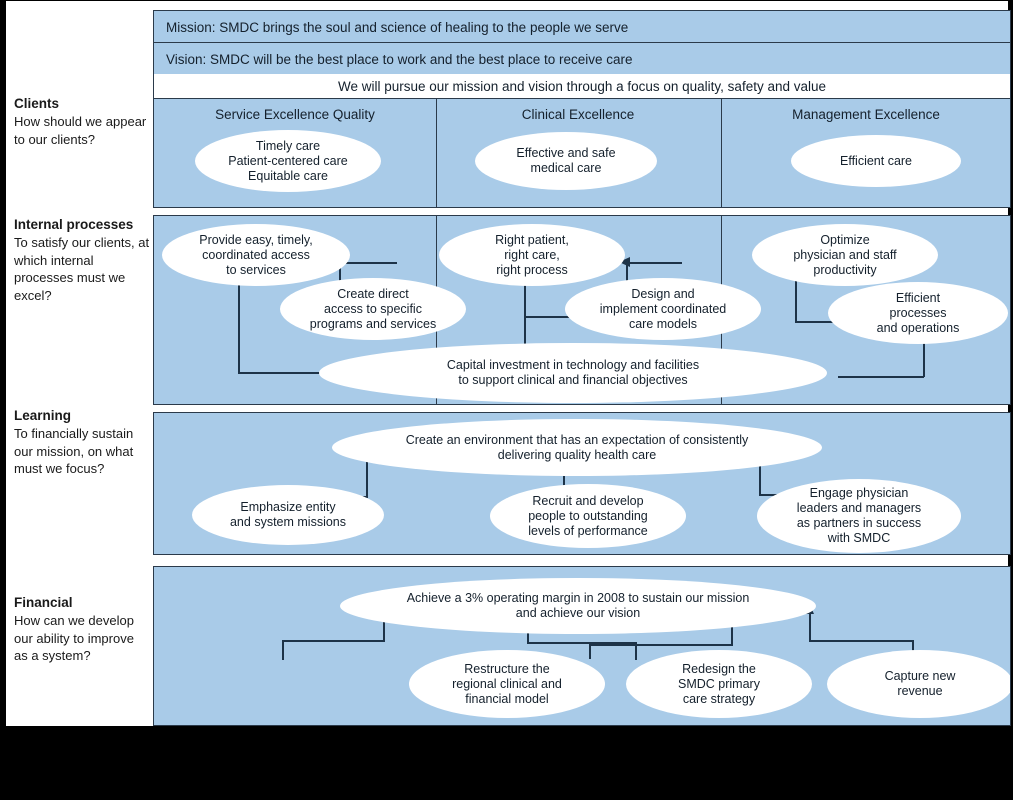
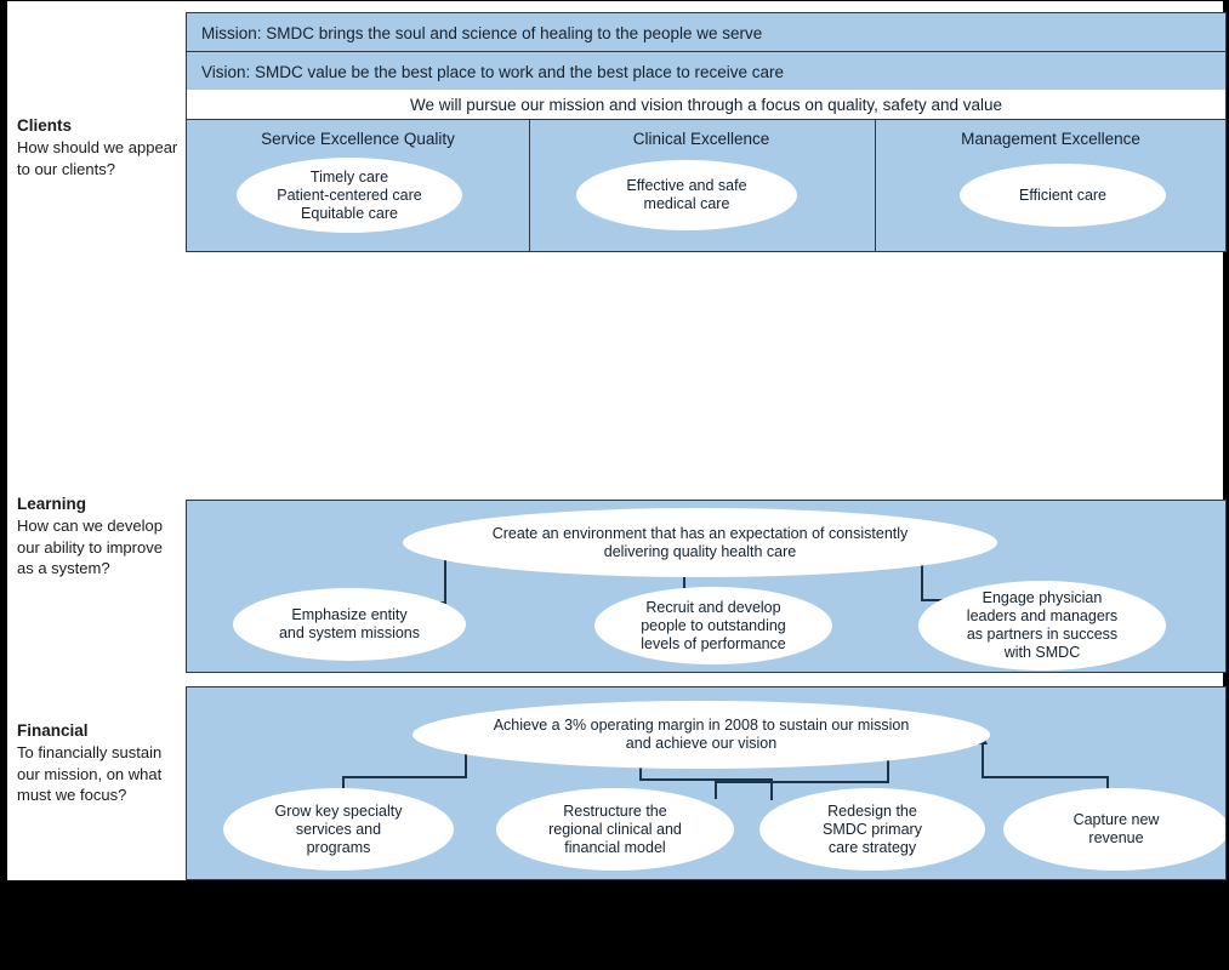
  Mission: SMDC brings the soul and science of healing to the people we serve
- Vision: SMDC will be the best place to work and the best place to receive care
+ Vision: SMDC value be the best place to work and the best place to receive care
  We will pursue our mission and vision through a focus on quality, safety and value
  Clients
  How should we appear to our clients?
- Internal processes
- To satisfy our clients, at which internal processes must we excel?
  Learning
- To financially sustain our mission, on what must we focus?
+ How can we develop our ability to improve as a system?
  Financial
- How can we develop our ability to improve as a system?
+ To financially sustain our mission, on what must we focus?
  Service Excellence Quality
  Clinical Excellence
  Management Excellence
  Timely care
  Patient-centered care
  Equitable care
  Effective and safe
  medical care
  Efficient care
- Provide easy, timely,
- coordinated access
- to services
- Create direct
- access to specific
- programs and services
- Right patient,
- right care,
- right process
- Design and
- implement coordinated
- care models
- Optimize
- physician and staff
- productivity
- Efficient
- processes
- and operations
- Capital investment in technology and facilities
- to support clinical and financial objectives
  Create an environment that has an expectation of consistently
  delivering quality health care
  Emphasize entity
  and system missions
  Recruit and develop
  people to outstanding
  levels of performance
  Engage physician
  leaders and managers
  as partners in success
  with SMDC
  Achieve a 3% operating margin in 2008 to sustain our mission
  and achieve our vision
+ Grow key specialty
+ services and
+ programs
  Restructure the
  regional clinical and
  financial model
  Redesign the
  SMDC primary
  care strategy
  Capture new
  revenue
